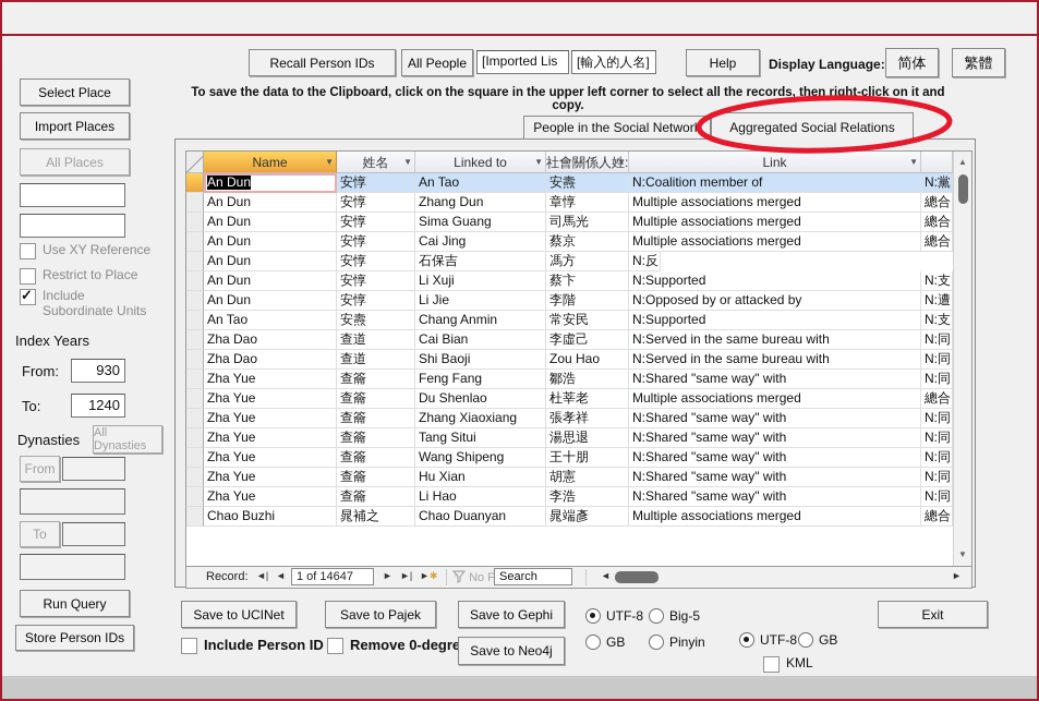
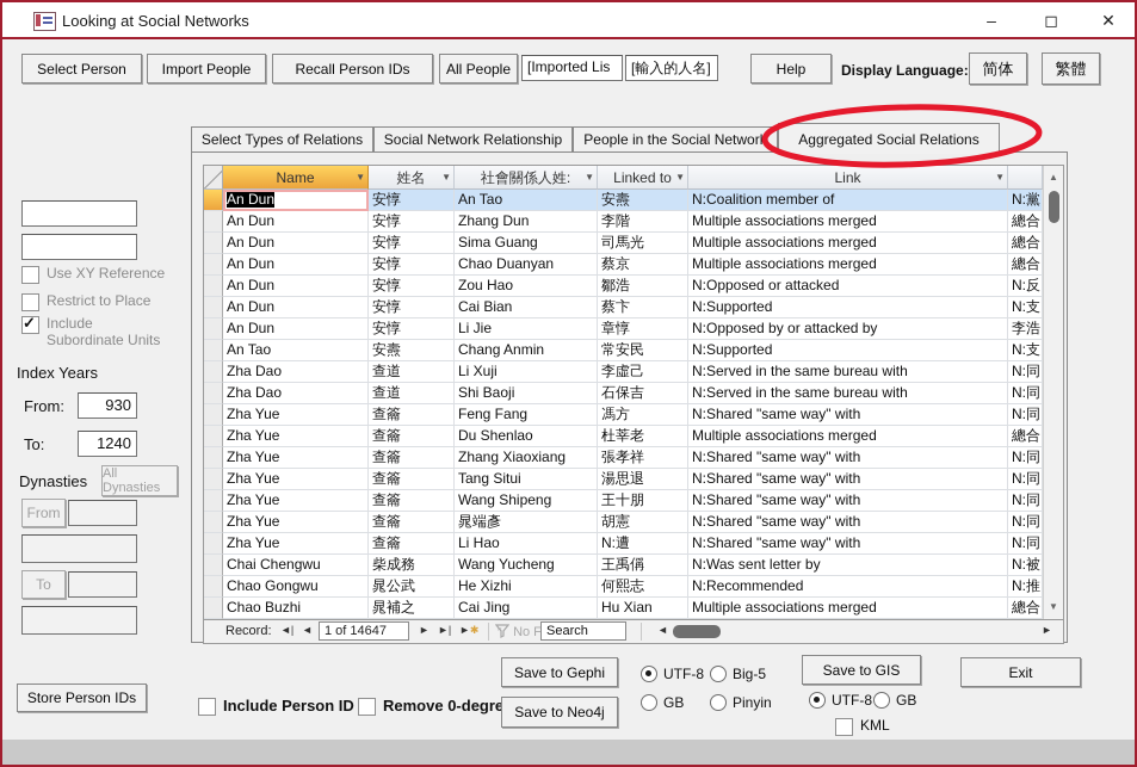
+ Looking at Social Networks
+ –
+ ◻
+ ✕
+ Select Person
+ Import People
  Recall Person IDs
  All People
  [Imported Lis
  [輸入的人名]
  Help
  Display Language:
  简体
  繁體
- Select Place
- To save the data to the Clipboard, click on the square in the upper left corner to select all the records, then right-click on it and copy.
- Import Places
- All Places
  Use XY Reference
  Restrict to Place
  Include Subordinate Units
  Index Years
  From:
  930
  To:
  1240
  Dynasties
  All Dynasties
  From
  To
- Run Query
  Store Person IDs
+ Select Types of Relations
+ Social Network Relationship
  People in the Social Networ
  Aggregated Social Relations
  Name
  ▼
  姓名
  ▼
- Linked to
+ 社會關係人姓:
  ▼
- 社會關係人姓:
+ Linked to
  ▼
  Link
  ▼
  An Dun
  安惇
  An Tao
  安燾
  N:Coalition member of
  N:黨
  An Dun
  安惇
  Zhang Dun
- 章惇
+ 李階
  Multiple associations merged
  總合
  An Dun
  安惇
  Sima Guang
  司馬光
  Multiple associations merged
  總合
  An Dun
  安惇
- Cai Jing
+ Chao Duanyan
  蔡京
  Multiple associations merged
  總合
  An Dun
  安惇
- 石保吉
+ Zou Hao
- 馮方
+ 鄒浩
+ N:Opposed or attacked
  N:反
  An Dun
  安惇
- Li Xuji
+ Cai Bian
  蔡卞
  N:Supported
  N:支
  An Dun
  安惇
  Li Jie
- 李階
+ 章惇
  N:Opposed by or attacked by
- N:遭
+ 李浩
  An Tao
  安燾
  Chang Anmin
  常安民
  N:Supported
  N:支
  Zha Dao
  查道
- Cai Bian
+ Li Xuji
  李虛己
  N:Served in the same bureau with
  N:同
  Zha Dao
  查道
  Shi Baoji
- Zou Hao
+ 石保吉
  N:Served in the same bureau with
  N:同
  Zha Yue
  查籥
  Feng Fang
- 鄒浩
+ 馮方
  N:Shared "same way" with
  N:同
  Zha Yue
  查籥
  Du Shenlao
  杜莘老
  Multiple associations merged
  總合
  Zha Yue
  查籥
  Zhang Xiaoxiang
  張孝祥
  N:Shared "same way" with
  N:同
  Zha Yue
  查籥
  Tang Situi
  湯思退
  N:Shared "same way" with
  N:同
  Zha Yue
  查籥
  Wang Shipeng
  王十朋
  N:Shared "same way" with
  N:同
  Zha Yue
  查籥
- Hu Xian
+ 晁端彥
  胡憲
  N:Shared "same way" with
  N:同
  Zha Yue
  查籥
  Li Hao
- 李浩
+ N:遭
  N:Shared "same way" with
  N:同
+ Chai Chengwu
+ 柴成務
+ Wang Yucheng
+ 王禹偁
+ N:Was sent letter by
+ N:被
+ Chao Gongwu
+ 晁公武
+ He Xizhi
+ 何熙志
+ N:Recommended
+ N:推
  Chao Buzhi
  晁補之
- Chao Duanyan
+ Cai Jing
- 晁端彥
+ Hu Xian
  Multiple associations merged
  總合
  ▲
  ▼
  Record:
  ◄|
  ◄
  1 of 14647
  ►
  ►|
  ►✱
  Search
  ◄
  ►
- Save to UCINet
  Include Person ID
- Save to Pajek
  Remove 0-degre
  Save to Gephi
  Save to Neo4j
  UTF-8
  Big-5
  GB
  Pinyin
+ Save to GIS
  UTF-8
  GB
  KML
  Exit
